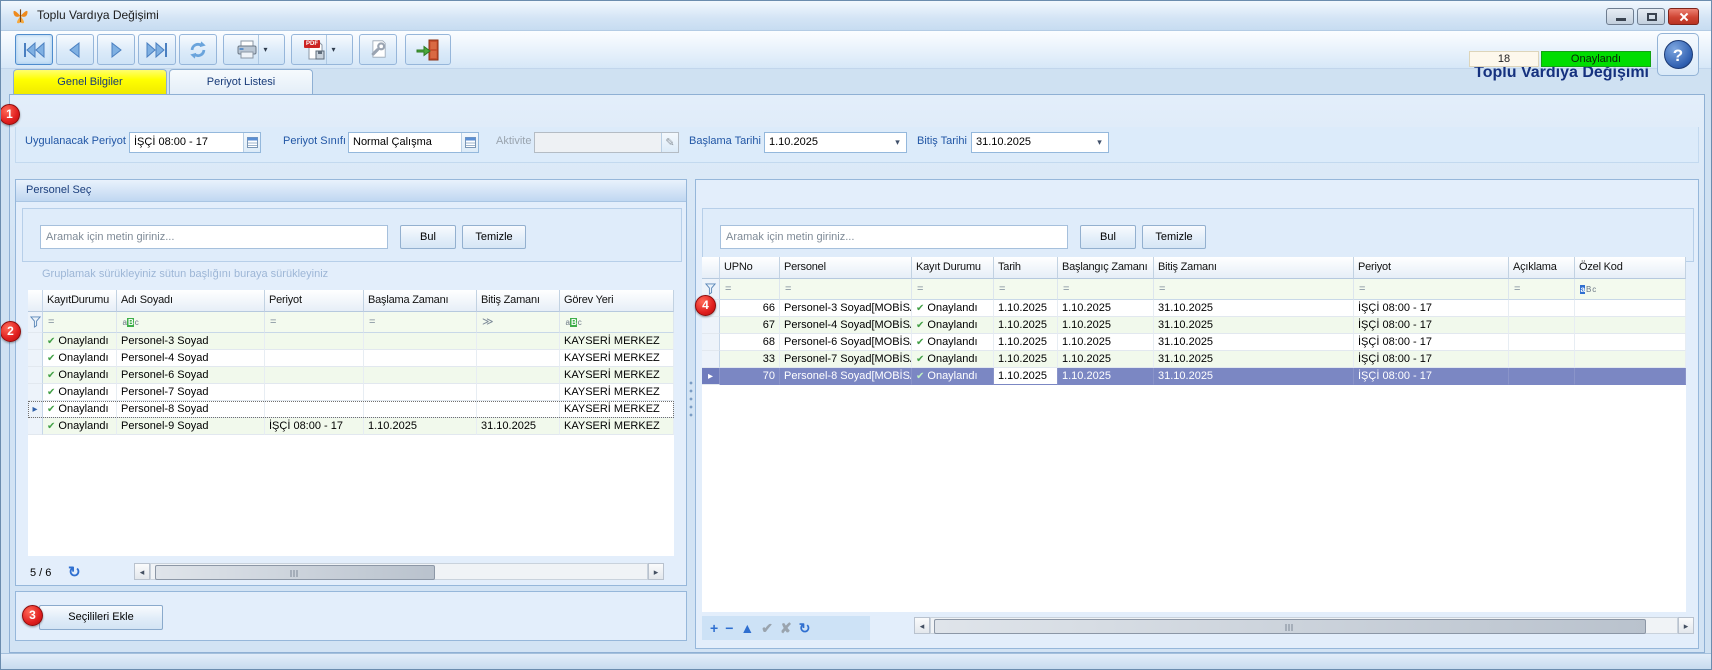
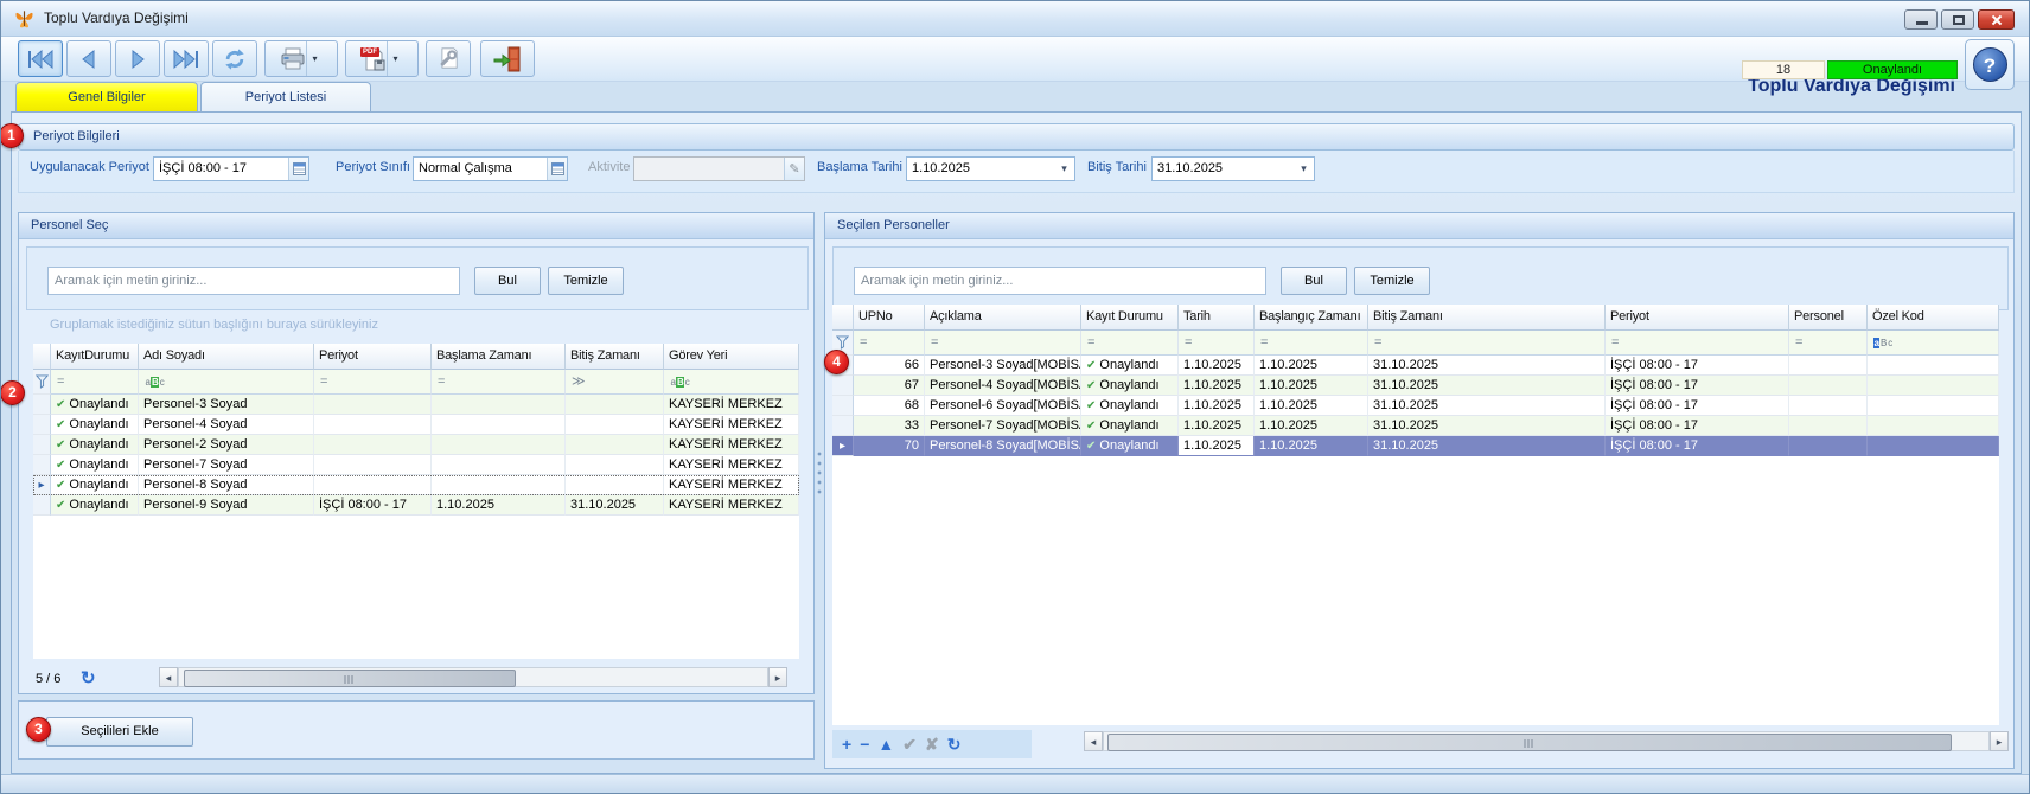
  Toplu Vardıya Değişimi
  ▾
  ▾
  Toplu Vardıya Değişimi
  18
  Onaylandı
  ?
  Genel Bilgiler
  Periyot Listesi
+ Periyot Bilgileri
  Uygulanacak Periyot
  İŞÇİ 08:00 - 17
  Periyot Sınıfı
  Normal Çalışma
  Aktivite
  ✎
  Başlama Tarihi
  1.10.2025
  ▾
  Bitiş Tarihi
  31.10.2025
  ▾
  Personel Seç
  Aramak için metin giriniz...
  Bul
  Temizle
- Gruplamak sürükleyiniz sütun başlığını buraya sürükleyiniz
+ Gruplamak istediğiniz sütun başlığını buraya sürükleyiniz
  KayıtDurumu
  Adı Soyadı
  Periyot
  Başlama Zamanı
  Bitiş Zamanı
  Görev Yeri
  =
  aBc
  =
  =
  ≫
  aBc
  ✔ Onaylandı
  Personel-3 Soyad
  KAYSERİ MERKEZ
  ✔ Onaylandı
  Personel-4 Soyad
  KAYSERİ MERKEZ
  ✔ Onaylandı
- Personel-6 Soyad
+ Personel-2 Soyad
  KAYSERİ MERKEZ
  ✔ Onaylandı
  Personel-7 Soyad
  KAYSERİ MERKEZ
  ▸
  ✔ Onaylandı
  Personel-8 Soyad
  KAYSERİ MERKEZ
  ✔ Onaylandı
  Personel-9 Soyad
  İŞÇİ 08:00 - 17
  1.10.2025
  31.10.2025
  KAYSERİ MERKEZ
  5 / 6
  ↻
  ◂
  ▸
  Seçilileri Ekle
+ Seçilen Personeller
  Aramak için metin giriniz...
  Bul
  Temizle
  UPNo
- Personel
+ Açıklama
  Kayıt Durumu
  Tarih
  Başlangıç Zamanı
  Bitiş Zamanı
  Periyot
- Açıklama
+ Personel
  Özel Kod
  =
  =
  =
  =
  =
  =
  =
  =
  aBc
  66
  Personel-3 Soyad[MOBİS
  ✔ Onaylandı
  1.10.2025
  1.10.2025
  31.10.2025
  İŞÇİ 08:00 - 17
  67
  Personel-4 Soyad[MOBİS
  ✔ Onaylandı
  1.10.2025
  1.10.2025
  31.10.2025
  İŞÇİ 08:00 - 17
  68
  Personel-6 Soyad[MOBİS
  ✔ Onaylandı
  1.10.2025
  1.10.2025
  31.10.2025
  İŞÇİ 08:00 - 17
  33
  Personel-7 Soyad[MOBİS
  ✔ Onaylandı
  1.10.2025
  1.10.2025
  31.10.2025
  İŞÇİ 08:00 - 17
  ▸
  70
  Personel-8 Soyad[MOBİS
  ✔ Onaylandı
  1.10.2025
  1.10.2025
  31.10.2025
  İŞÇİ 08:00 - 17
  +
  −
  ▲
  ✔
  ✘
  ↻
  ◂
  ▸
  1
  2
  3
  4
